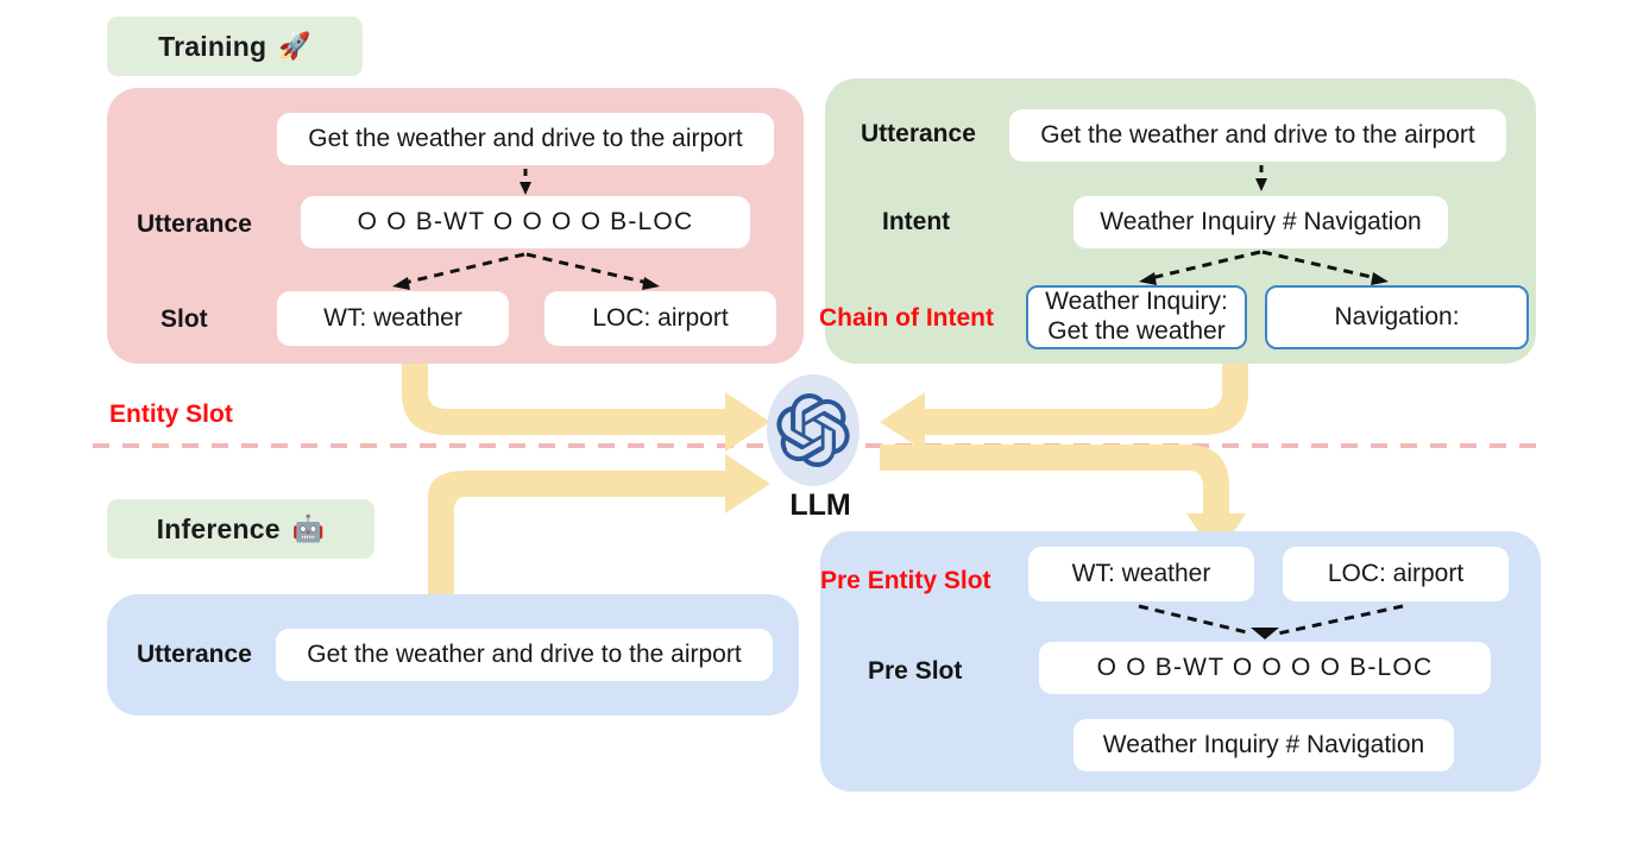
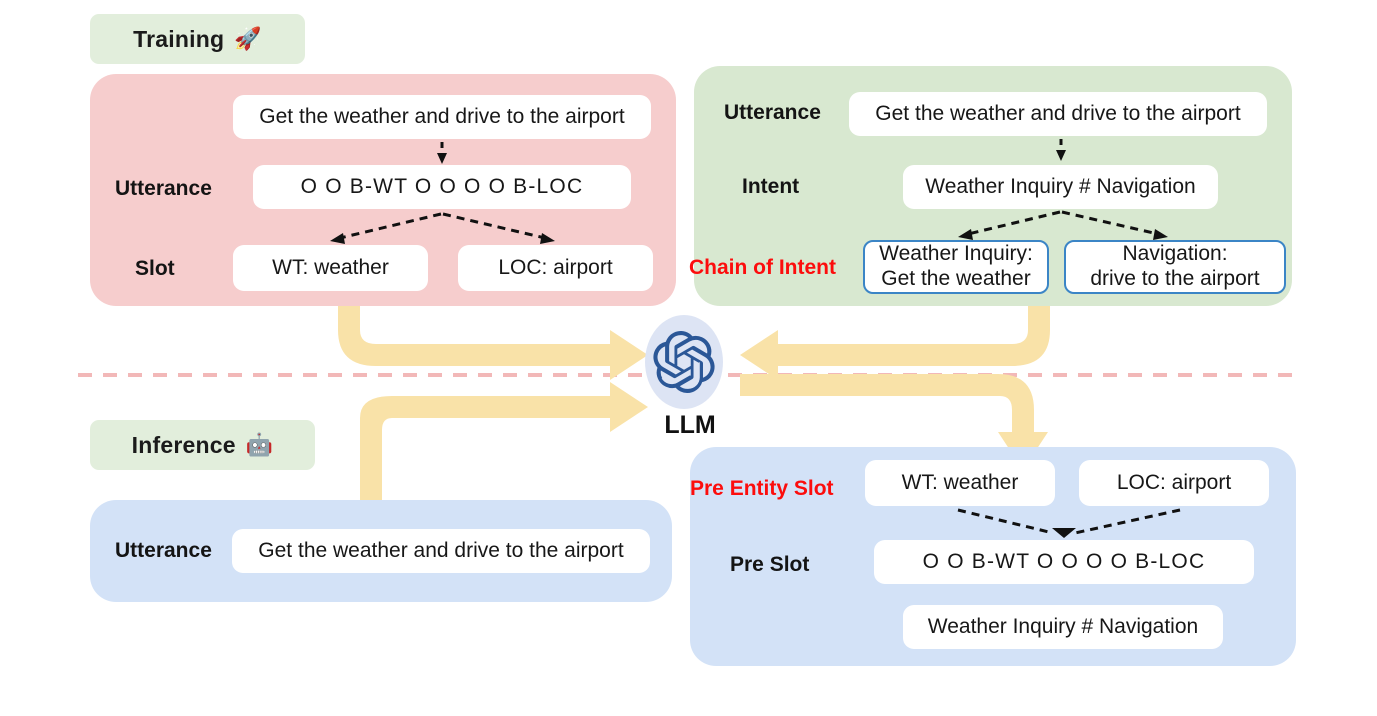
  Training
  🚀
  Utterance
  Slot
- Entity Slot
  Get the weather and drive to the airport
  O O B-WT O O O O B-LOC
  WT: weather
  LOC: airport
  Utterance
  Intent
  Chain of Intent
  Get the weather and drive to the airport
  Weather Inquiry # Navigation
  Weather Inquiry:
  Get the weather
  Navigation:
+ drive to the airport
  LLM
  Inference
  🤖
  Utterance
  Get the weather and drive to the airport
  Pre Entity Slot
  Pre Slot
  WT: weather
  LOC: airport
  O O B-WT O O O O B-LOC
  Weather Inquiry # Navigation
